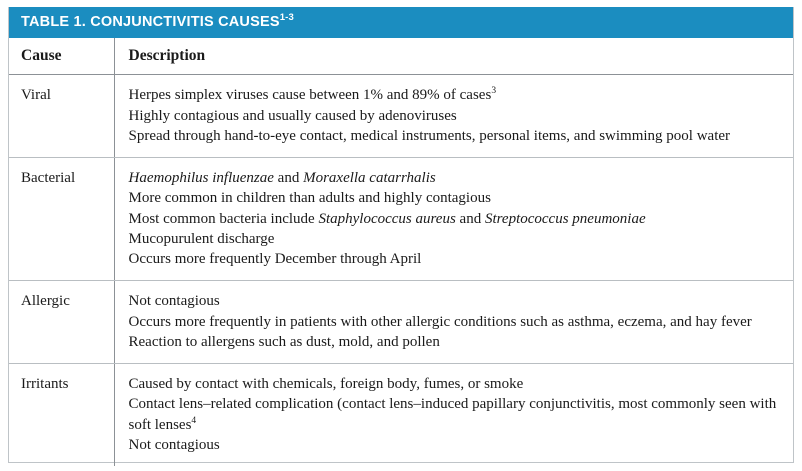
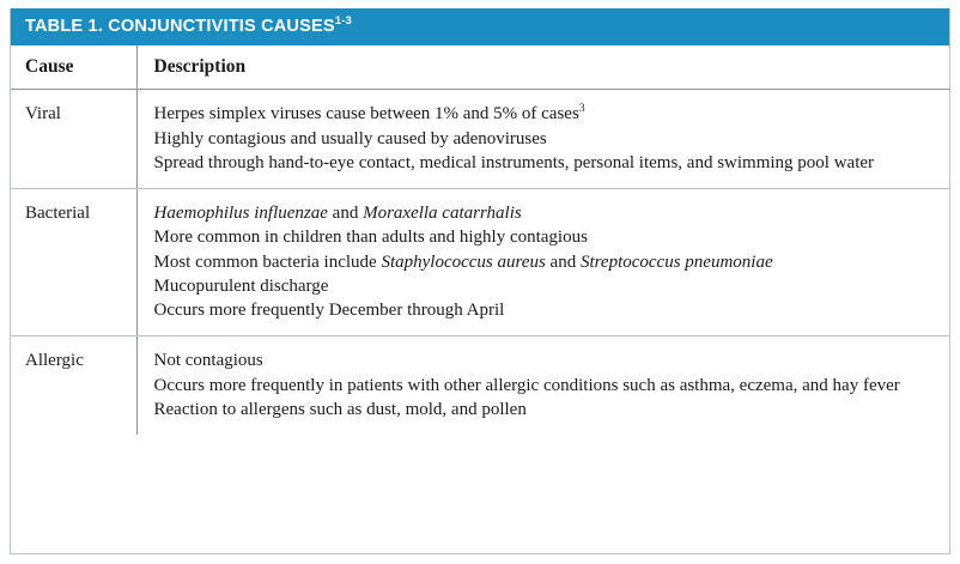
  TABLE 1. CONJUNCTIVITIS CAUSES1-3
  Cause	Description
- Viral	Herpes simplex viruses cause between 1% and 89% of cases3Highly contagious and usually caused by adenovirusesSpread through hand-to-eye contact, medical instruments, personal items, and swimming pool water
+ Viral	Herpes simplex viruses cause between 1% and 5% of cases3Highly contagious and usually caused by adenovirusesSpread through hand-to-eye contact, medical instruments, personal items, and swimming pool water
  Bacterial	Haemophilus influenzae and Moraxella catarrhalisMore common in children than adults and highly contagiousMost common bacteria include Staphylococcus aureus and Streptococcus pneumoniaeMucopurulent dischargeOccurs more frequently December through April
  Allergic	Not contagiousOccurs more frequently in patients with other allergic conditions such as asthma, eczema, and hay feverReaction to allergens such as dust, mold, and pollen
- Irritants	Caused by contact with chemicals, foreign body, fumes, or smokeContact lens–related complication (contact lens–induced papillary conjunctivitis, most commonly seen with soft lenses4Not contagious
